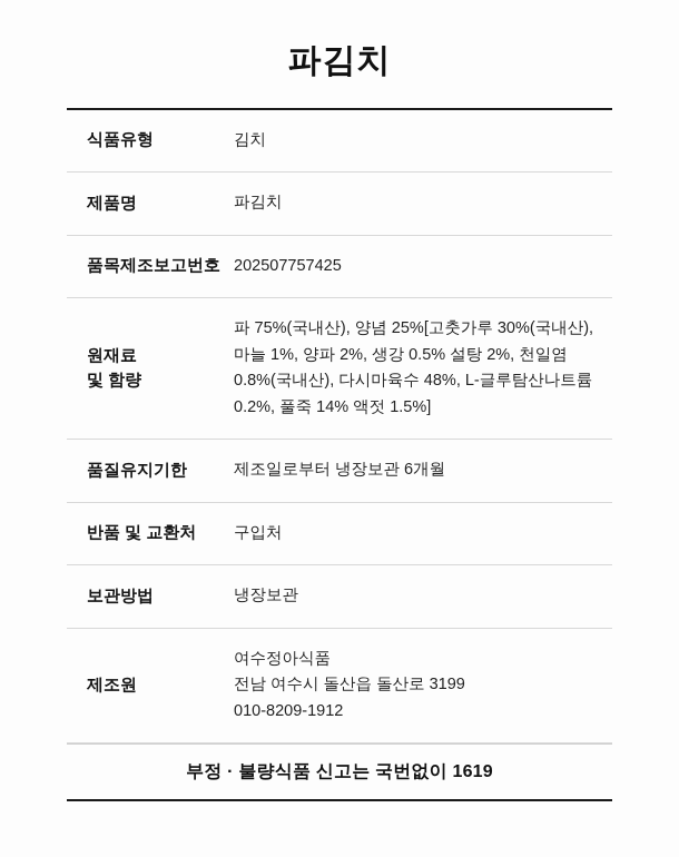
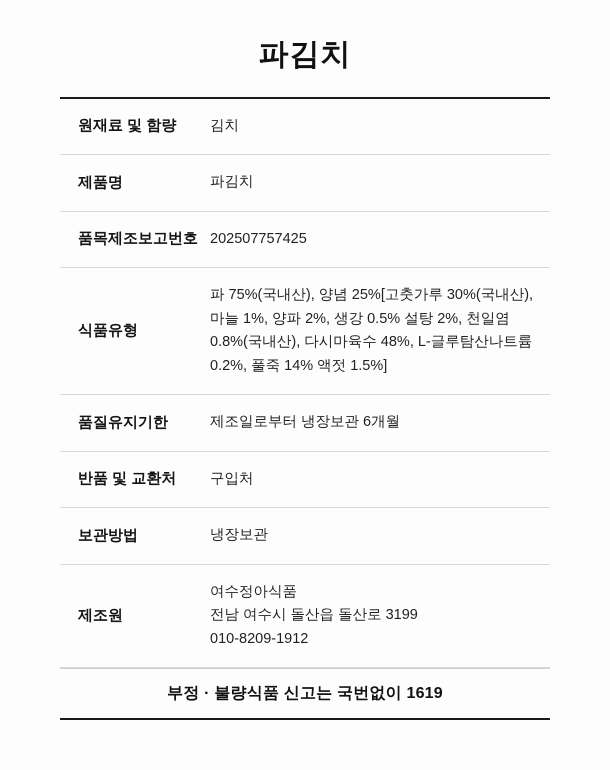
  파김치
- 식품유형	김치
+ 원재료 및 함량	김치
  제품명	파김치
  품목제조보고번호	202507757425
- 원재료 및 함량	파 75%(국내산), 양념 25%[고춧가루 30%(국내산), 마늘 1%, 양파 2%, 생강 0.5% 설탕 2%, 천일염 0.8%(국내산), 다시마육수 48%, L-글루탐산나트륨 0.2%, 풀죽 14% 액젓 1.5%]
+ 식품유형	파 75%(국내산), 양념 25%[고춧가루 30%(국내산), 마늘 1%, 양파 2%, 생강 0.5% 설탕 2%, 천일염 0.8%(국내산), 다시마육수 48%, L-글루탐산나트륨 0.2%, 풀죽 14% 액젓 1.5%]
  품질유지기한	제조일로부터 냉장보관 6개월
  반품 및 교환처	구입처
  보관방법	냉장보관
  제조원	여수정아식품 전남 여수시 돌산읍 돌산로 3199 010-8209-1912
  부정 · 불량식품 신고는 국번없이 1619
